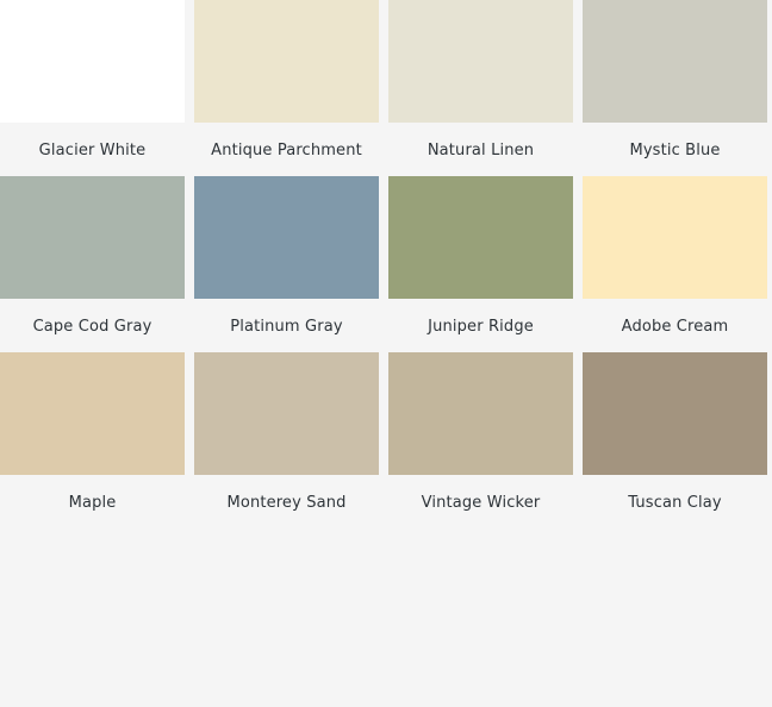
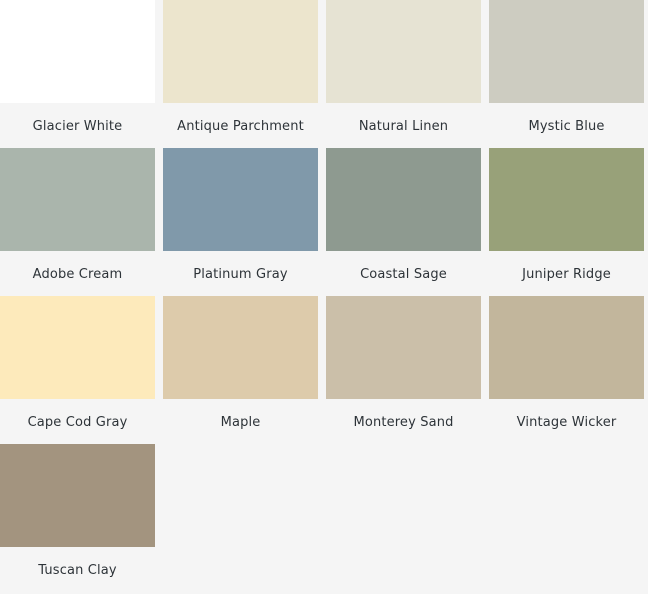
  Glacier White
  Antique Parchment
  Natural Linen
  Mystic Blue
- Cape Cod Gray
+ Adobe Cream
  Platinum Gray
+ Coastal Sage
  Juniper Ridge
- Adobe Cream
+ Cape Cod Gray
  Maple
  Monterey Sand
  Vintage Wicker
  Tuscan Clay
